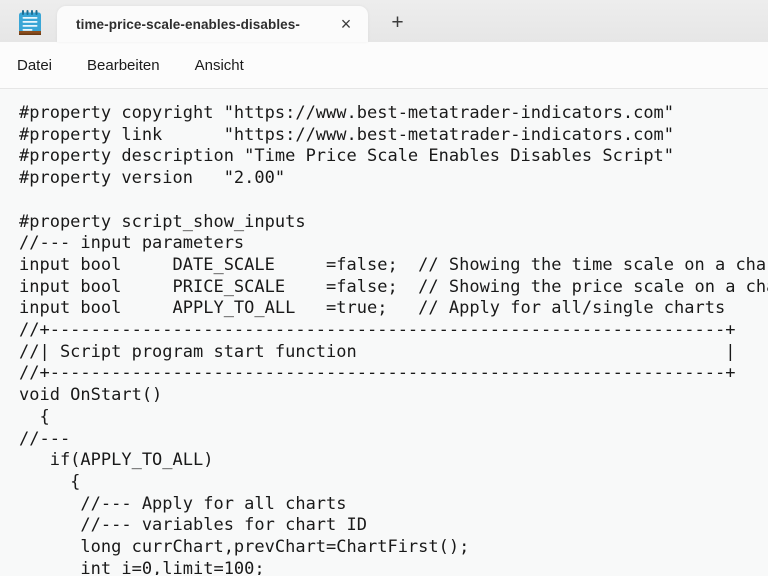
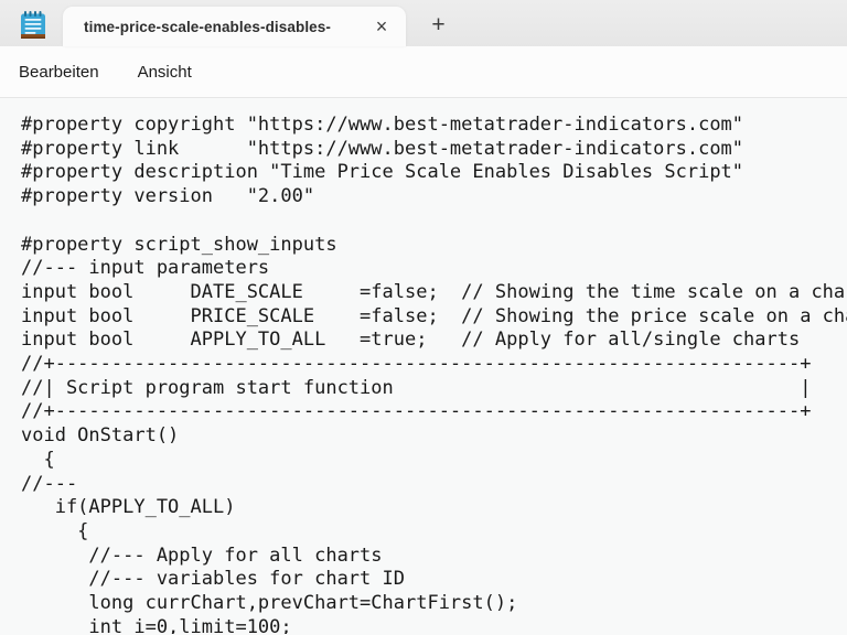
  time-price-scale-enables-disables-
  ×
  +
- Datei
  Bearbeiten
  Ansicht
  #property copyright "https://www.best-metatrader-indicators.com"
  #property link "https://www.best-metatrader-indicators.com"
  #property description "Time Price Scale Enables Disables Script"
  #property version "2.00"
  #property script_show_inputs
  //--- input parameters
  input bool DATE_SCALE =false; // Showing the time scale on a cha
  input bool PRICE_SCALE =false; // Showing the price scale on a ch
  input bool APPLY_TO_ALL =true; // Apply for all/single charts
  //+------------------------------------------------------------------+
  //| Script program start function |
  //+------------------------------------------------------------------+
  void OnStart()
  {
  //---
  if(APPLY_TO_ALL)
  {
  //--- Apply for all charts
  //--- variables for chart ID
  long currChart,prevChart=ChartFirst();
  int i=0,limit=100;
